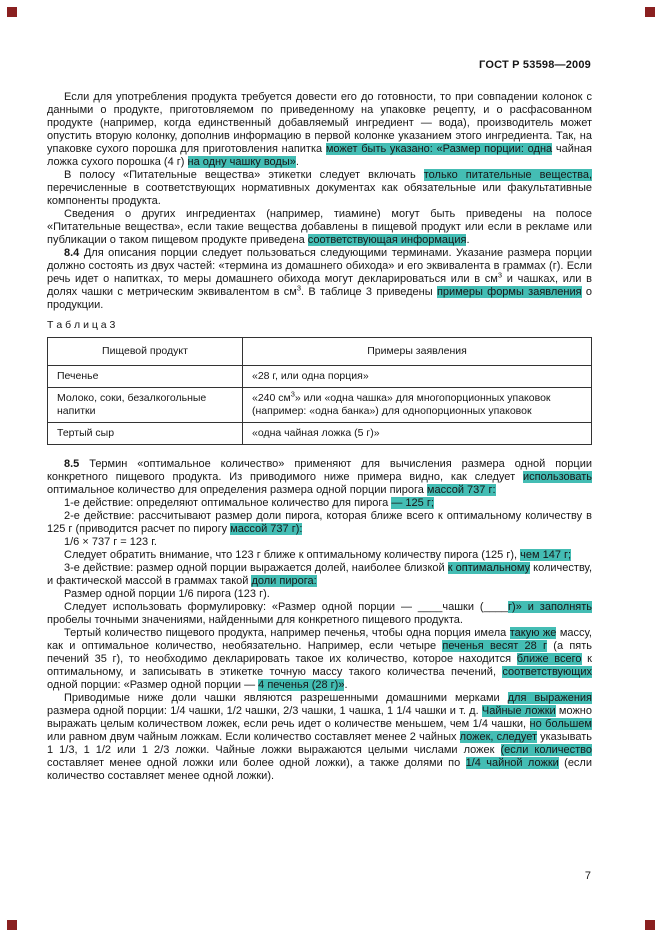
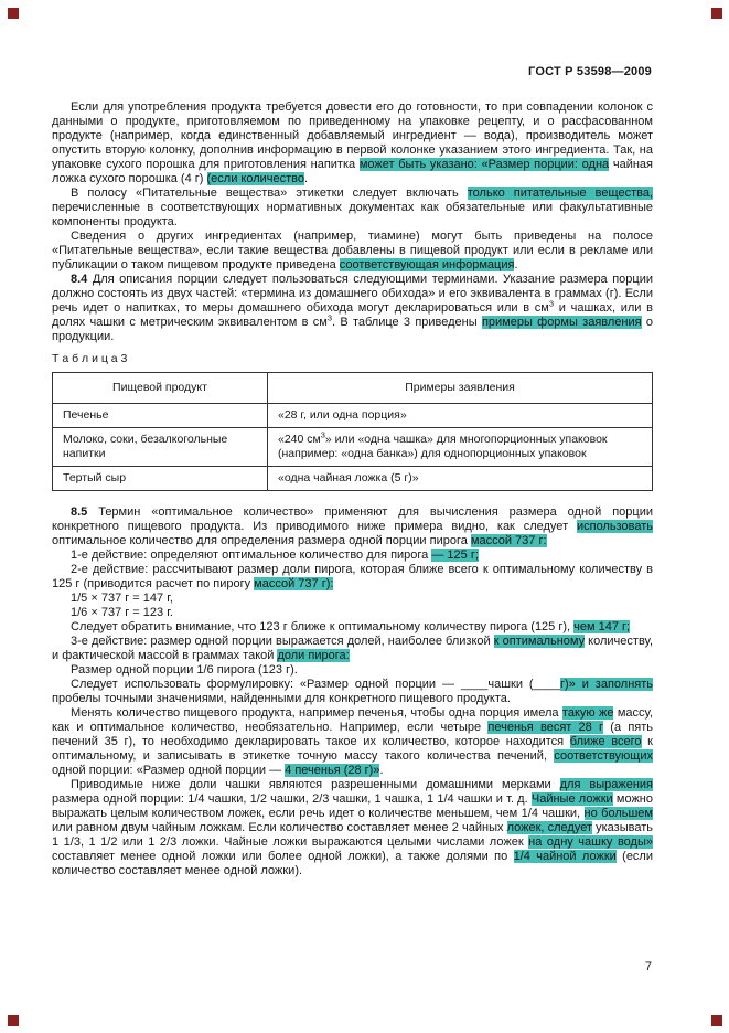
  ГОСТ Р 53598—2009
- Если для употребления продукта требуется довести его до готовности, то при совпадении колонок с данными о продукте, приготовляемом по приведенному на упаковке рецепту, и о расфасованном продукте (например, когда единственный добавляемый ингредиент — вода), производитель может опустить вторую колонку, дополнив информацию в первой колонке указанием этого ингредиента. Так, на упаковке сухого порошка для приготовления напитка может быть указано: «Размер порции: одна чайная ложка сухого порошка (4 г) на одну чашку воды».
+ Если для употребления продукта требуется довести его до готовности, то при совпадении колонок с данными о продукте, приготовляемом по приведенному на упаковке рецепту, и о расфасованном продукте (например, когда единственный добавляемый ингредиент — вода), производитель может опустить вторую колонку, дополнив информацию в первой колонке указанием этого ингредиента. Так, на упаковке сухого порошка для приготовления напитка может быть указано: «Размер порции: одна чайная ложка сухого порошка (4 г) (если количество.
  В полосу «Питательные вещества» этикетки следует включать только питательные вещества, перечисленные в соответствующих нормативных документах как обязательные или факультативные компоненты продукта.
  Сведения о других ингредиентах (например, тиамине) могут быть приведены на полосе «Питательные вещества», если такие вещества добавлены в пищевой продукт или если в рекламе или публикации о таком пищевом продукте приведена соответствующая информация.
  8.4 Для описания порции следует пользоваться следующими терминами. Указание размера порции должно состоять из двух частей: «термина из домашнего обихода» и его эквивалента в граммах (г). Если речь идет о напитках, то меры домашнего обихода могут декларироваться или в см3 и чашках, или в долях чашки с метрическим эквивалентом в см3. В таблице 3 приведены примеры формы заявления о продукции.
  Т а б л и ц а 3
  Пищевой продукт	Примеры заявления
  Печенье	«28 г, или одна порция»
  Молоко, соки, безалкогольные напитки	«240 см3» или «одна чашка» для многопорционных упаковок(например: «одна банка») для однопорционных упаковок
  Тертый сыр	«одна чайная ложка (5 г)»
  8.5 Термин «оптимальное количество» применяют для вычисления размера одной порции конкретного пищевого продукта. Из приводимого ниже примера видно, как следует использовать оптимальное количество для определения размера одной порции пирога массой 737 г:
  1-е действие: определяют оптимальное количество для пирога — 125 г;
  2-е действие: рассчитывают размер доли пирога, которая ближе всего к оптимальному количеству в 125 г (приводится расчет по пирогу массой 737 г):
+ 1/5 × 737 г = 147 г,
  1/6 × 737 г = 123 г.
  Следует обратить внимание, что 123 г ближе к оптимальному количеству пирога (125 г), чем 147 г;
  3-е действие: размер одной порции выражается долей, наиболее близкой к оптимальному количеству, и фактической массой в граммах такой доли пирога:
  Размер одной порции 1/6 пирога (123 г).
  Следует использовать формулировку: «Размер одной порции — ____чашки (____г)» и заполнять пробелы точными значениями, найденными для конкретного пищевого продукта.
- Тертый количество пищевого продукта, например печенья, чтобы одна порция имела такую же массу, как и оптимальное количество, необязательно. Например, если четыре печенья весят 28 г (а пять печений 35 г), то необходимо декларировать такое их количество, которое находится ближе всего к оптимальному, и записывать в этикетке точную массу такого количества печений, соответствующих одной порции: «Размер одной порции — 4 печенья (28 г)».
+ Менять количество пищевого продукта, например печенья, чтобы одна порция имела такую же массу, как и оптимальное количество, необязательно. Например, если четыре печенья весят 28 г (а пять печений 35 г), то необходимо декларировать такое их количество, которое находится ближе всего к оптимальному, и записывать в этикетке точную массу такого количества печений, соответствующих одной порции: «Размер одной порции — 4 печенья (28 г)».
- Приводимые ниже доли чашки являются разрешенными домашними мерками для выражения размера одной порции: 1/4 чашки, 1/2 чашки, 2/3 чашки, 1 чашка, 1 1/4 чашки и т. д. Чайные ложки можно выражать целым количеством ложек, если речь идет о количестве меньшем, чем 1/4 чашки, но большем или равном двум чайным ложкам. Если количество составляет менее 2 чайных ложек, следует указывать 1 1/3, 1 1/2 или 1 2/3 ложки. Чайные ложки выражаются целыми числами ложек (если количество составляет менее одной ложки или более одной ложки), а также долями по 1/4 чайной ложки (если количество составляет менее одной ложки).
+ Приводимые ниже доли чашки являются разрешенными домашними мерками для выражения размера одной порции: 1/4 чашки, 1/2 чашки, 2/3 чашки, 1 чашка, 1 1/4 чашки и т. д. Чайные ложки можно выражать целым количеством ложек, если речь идет о количестве меньшем, чем 1/4 чашки, но большем или равном двум чайным ложкам. Если количество составляет менее 2 чайных ложек, следует указывать 1 1/3, 1 1/2 или 1 2/3 ложки. Чайные ложки выражаются целыми числами ложек на одну чашку воды» составляет менее одной ложки или более одной ложки), а также долями по 1/4 чайной ложки (если количество составляет менее одной ложки).
  7
